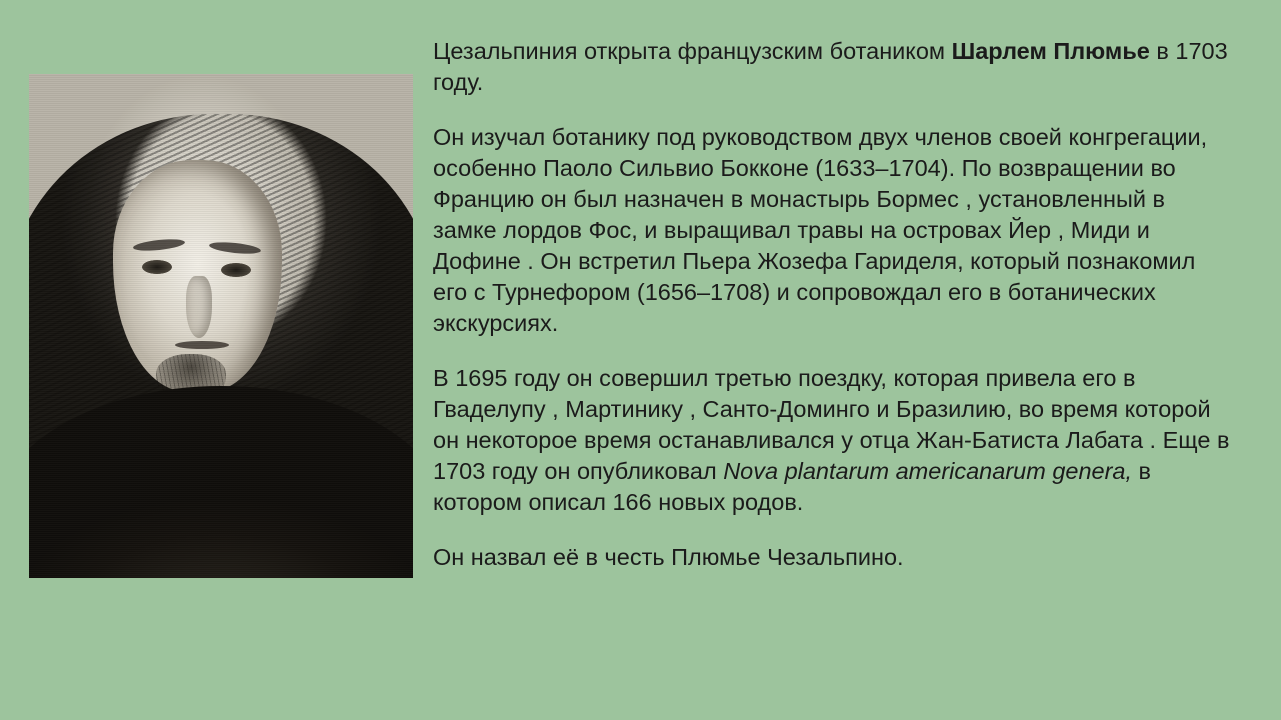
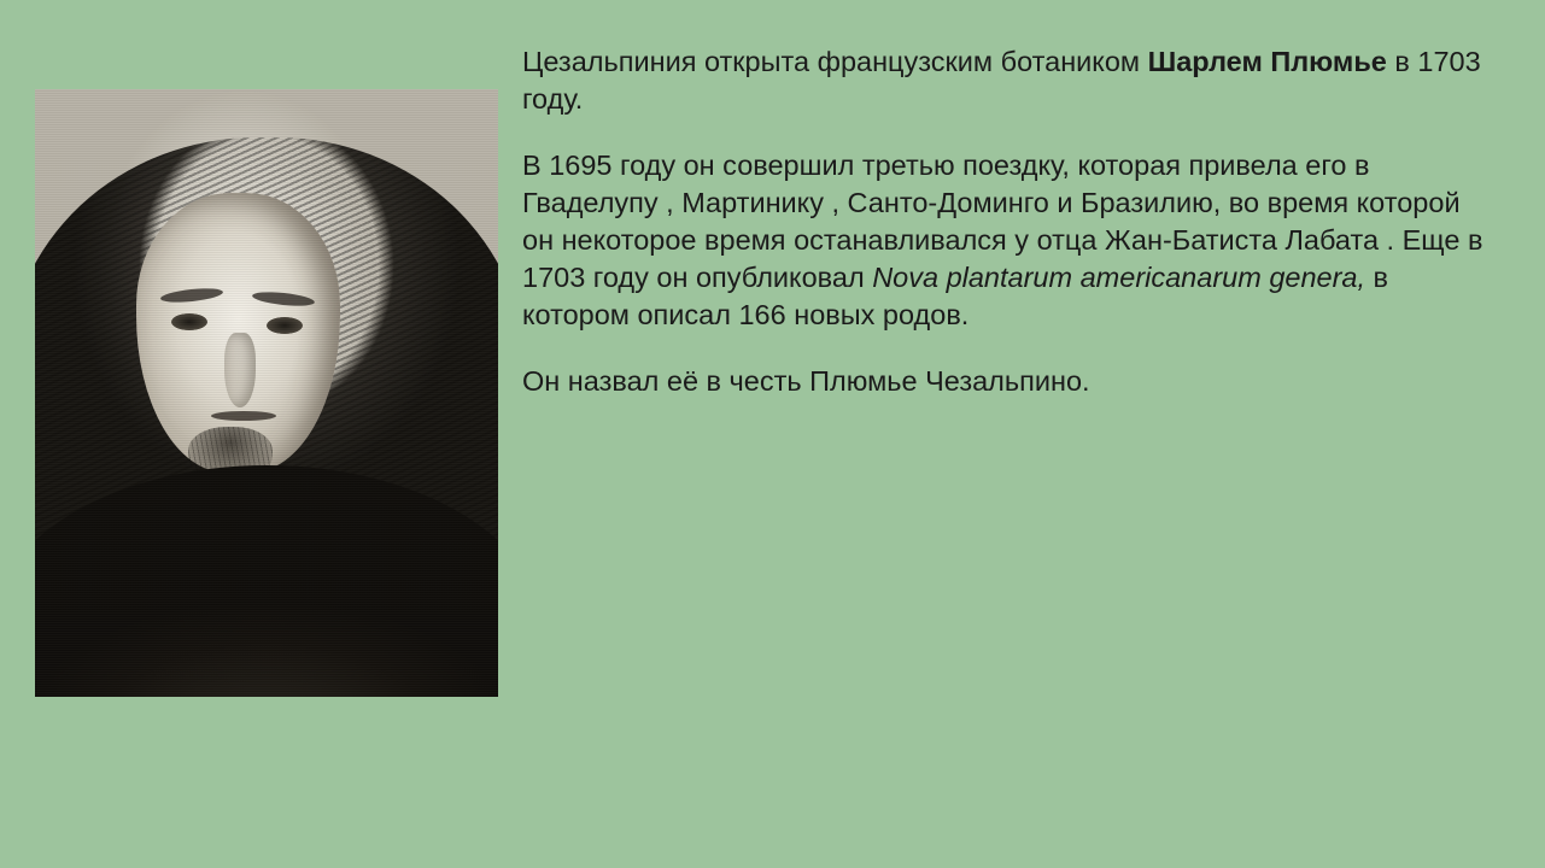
  Цезальпиния открыта французским ботаником Шарлем Плюмье в 1703 году.
- Он изучал ботанику под руководством двух членов своей конгрегации, особенно Паоло Сильвио Бокконе (1633–1704). По возвращении во Францию он был назначен в монастырь Бормес , установленный в замке лордов Фос, и выращивал травы на островах Йер , Миди и Дофине . Он встретил Пьера Жозефа Гариделя, который познакомил его с Турнефором (1656–1708) и сопровождал его в ботанических экскурсиях.
  В 1695 году он совершил третью поездку, которая привела его в Гваделупу , Мартинику , Санто-Доминго и Бразилию, во время которой он некоторое время останавливался у отца Жан-Батиста Лабата . Еще в 1703 году он опубликовал Nova plantarum americanarum genera, в котором описал 166 новых родов.
  Он назвал её в честь Плюмье Чезальпино.
